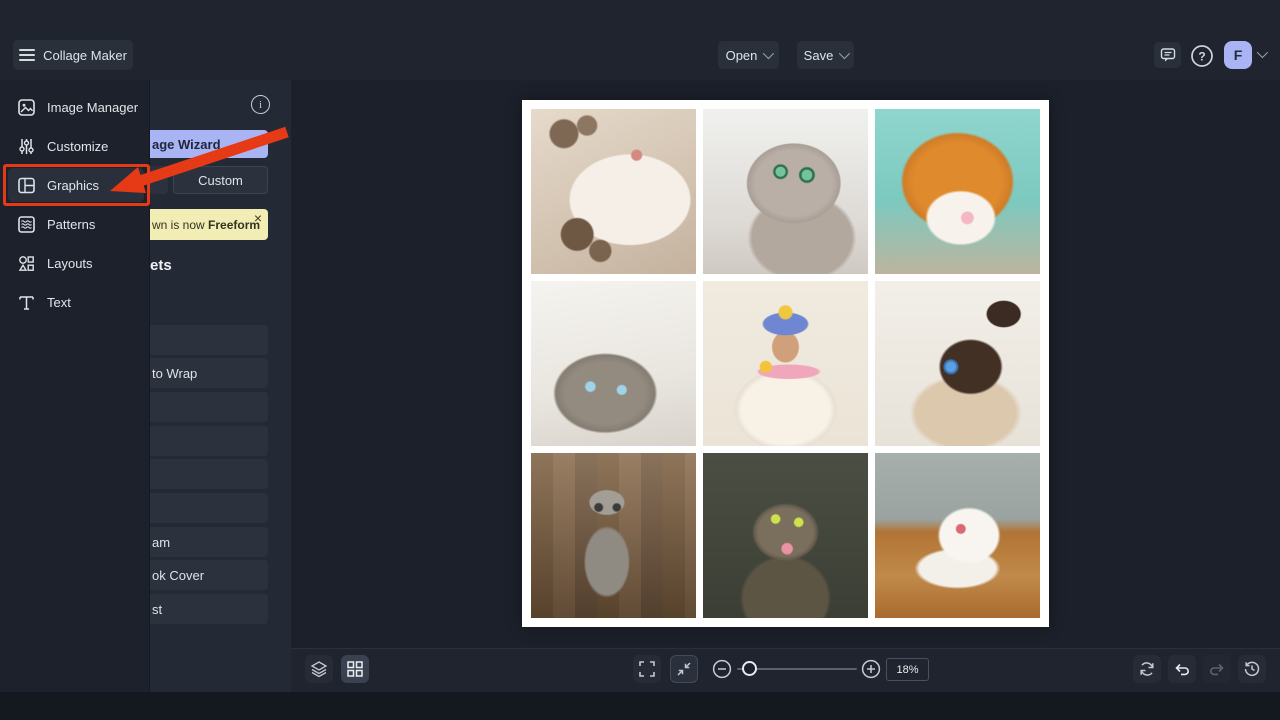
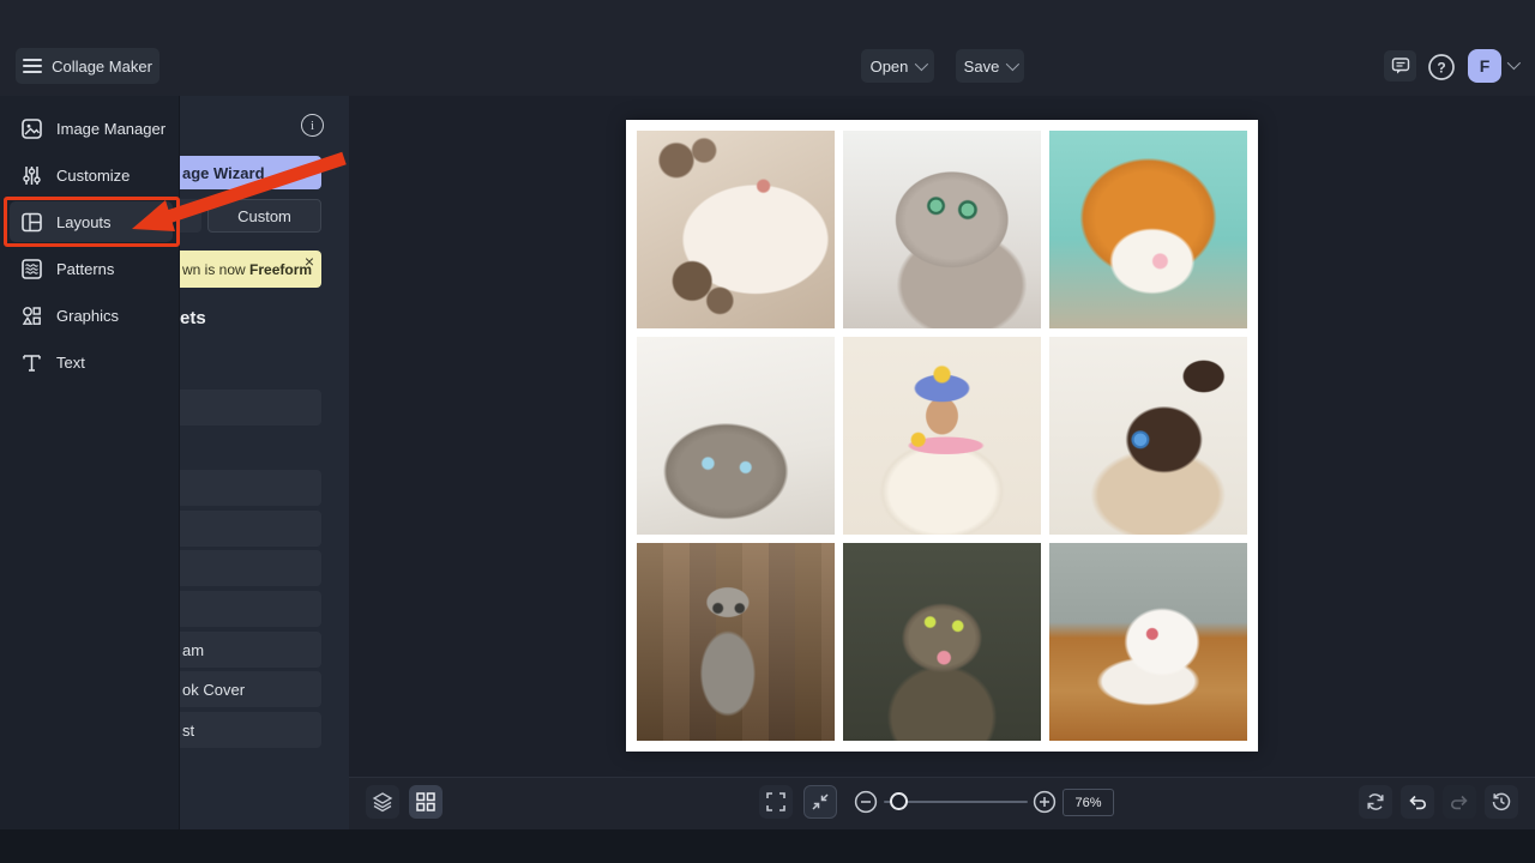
  i
  age Wizard
  Custom
  wn is now Freeform
  ×
  ets
- to Wrap
  am
  ok Cover
  st
  Image Manager
  Customize
- Graphics
+ Layouts
  Patterns
- Layouts
+ Graphics
  Text
- 18%
+ 76%
  Collage Maker
  Open
  Save
  ?
  F
